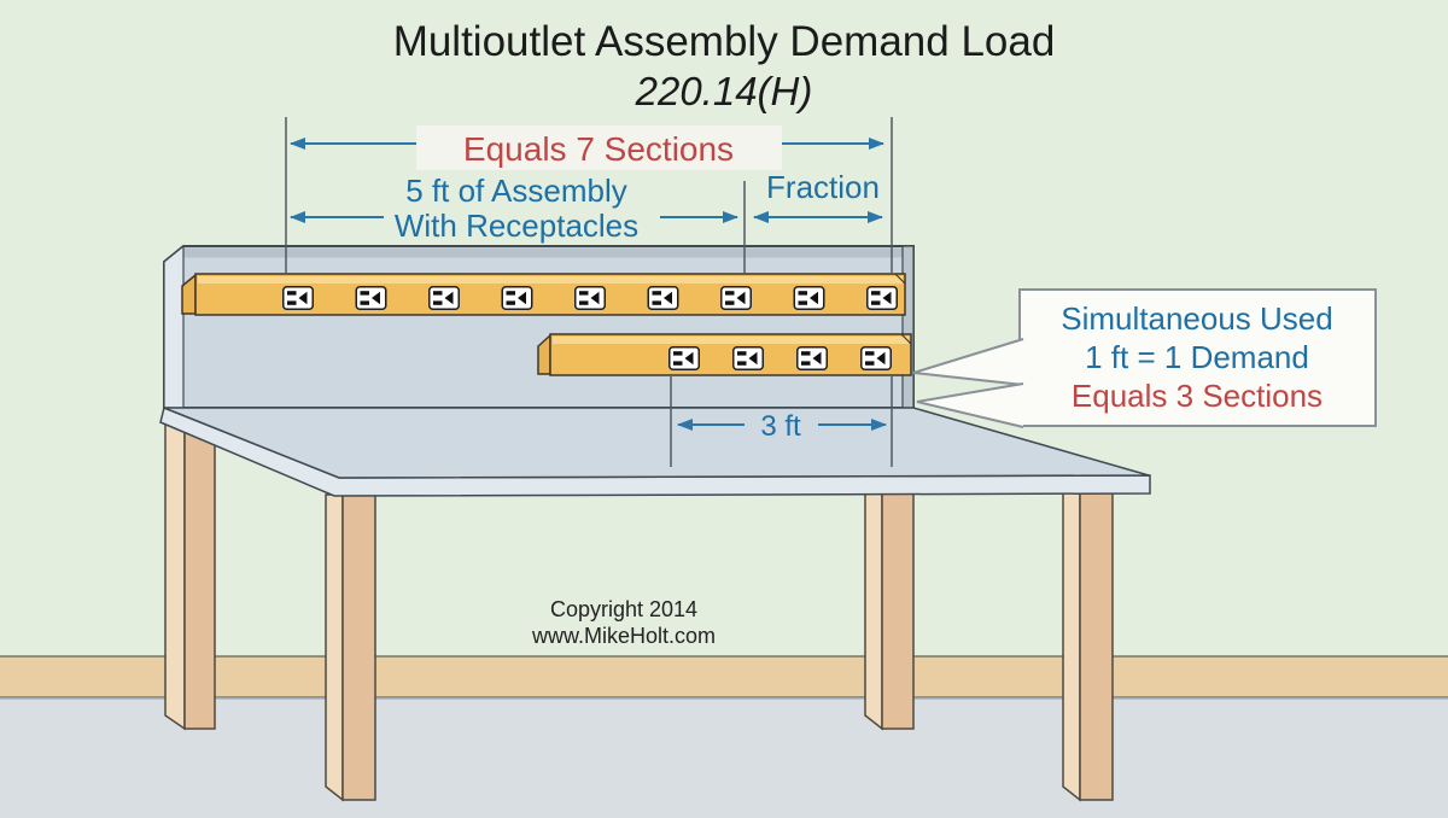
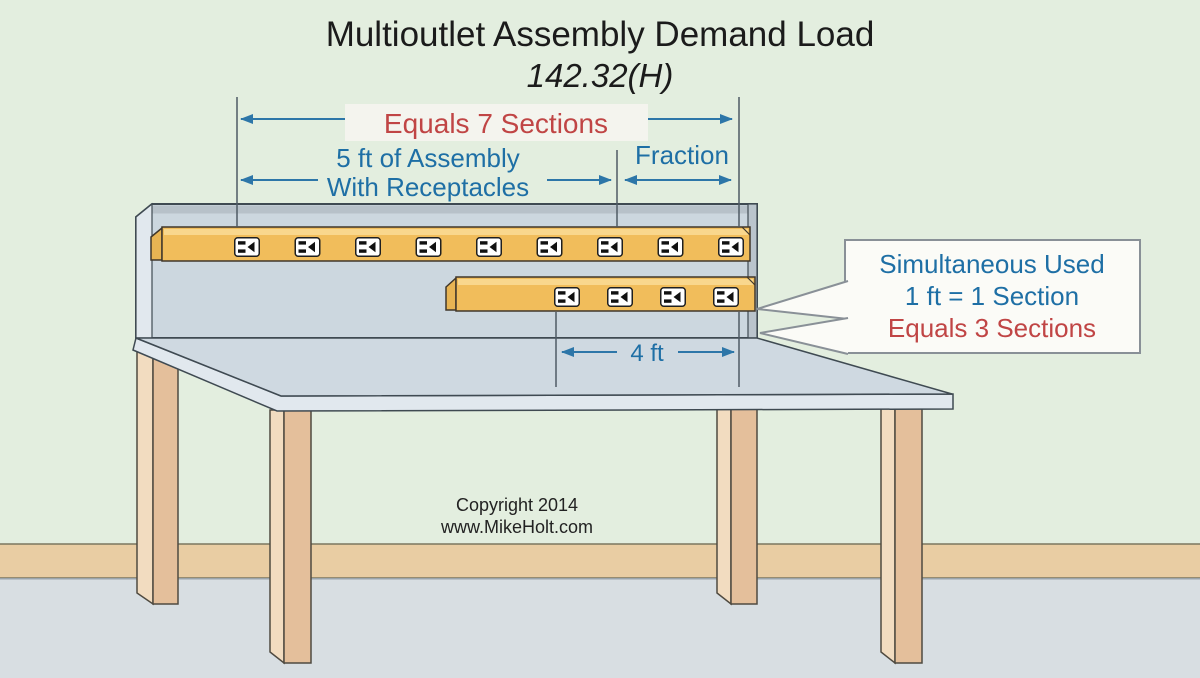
  Equals 7 Sections
  5 ft of Assembly
  With Receptacles
  Fraction
- 3 ft
+ 4 ft
  Simultaneous Used
- 1 ft = 1 Demand
+ 1 ft = 1 Section
  Equals 3 Sections
  Multioutlet Assembly Demand Load
- 220.14(H)
+ 142.32(H)
  Copyright 2014
  www.MikeHolt.com
